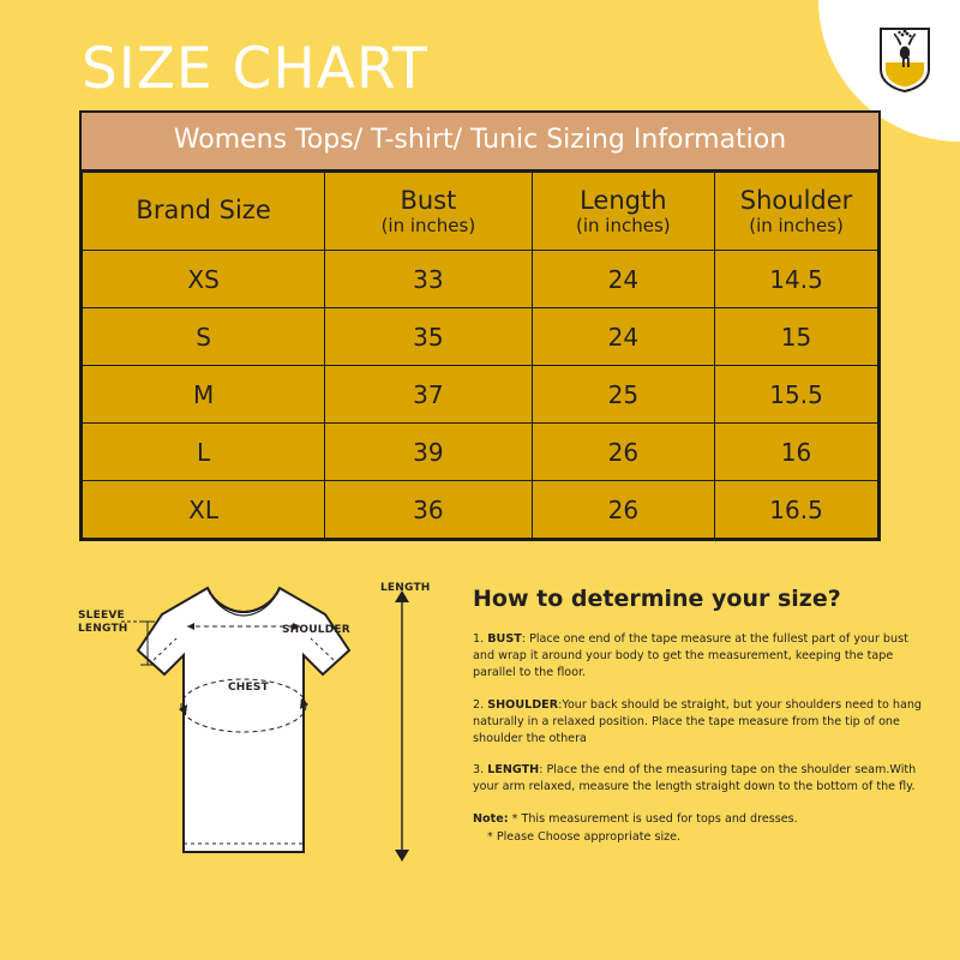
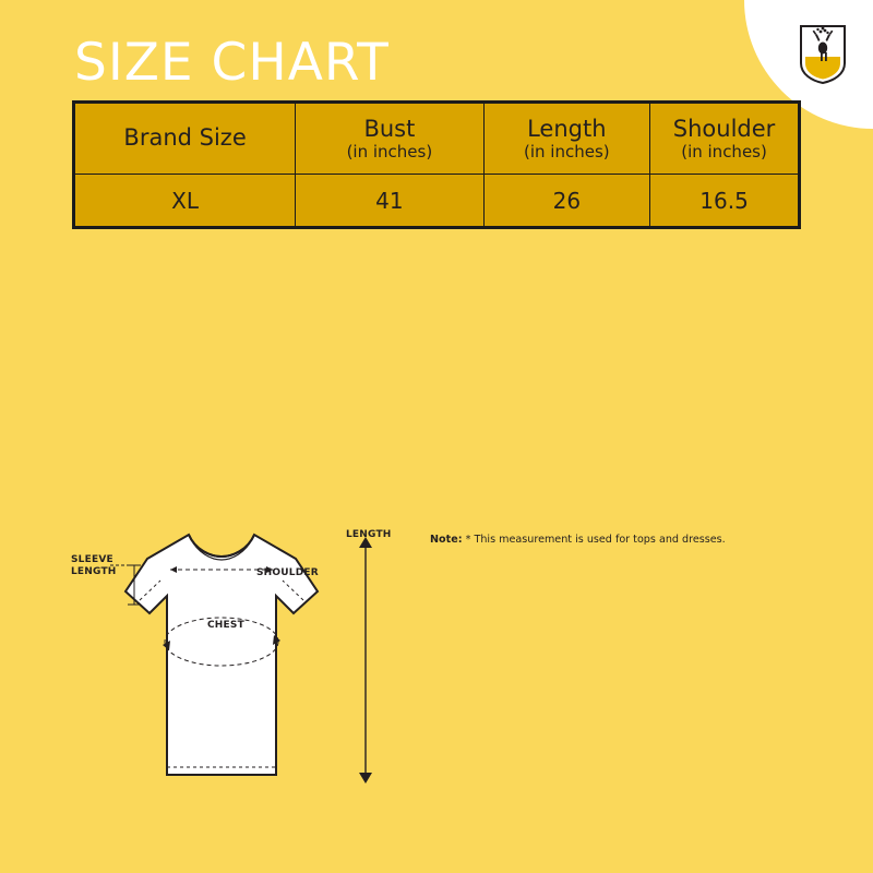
  SIZE CHART
- Womens Tops/ T-shirt/ Tunic Sizing Information
  Brand Size	Bust (in inches)	Length (in inches)	Shoulder (in inches)
- XS	33	24	14.5
- S	35	24	15
- M	37	25	15.5
- L	39	26	16
- XL	36	26	16.5
+ XL	41	26	16.5
  SLEEVE
  LENGTH
  SHOULDER
  CHEST
  LENGTH
- How to determine your size?
- 1. BUST: Place one end of the tape measure at the fullest part of your bust and wrap it around your body to get the measurement, keeping the tape parallel to the floor.
- 2. SHOULDER:Your back should be straight, but your shoulders need to hang naturally in a relaxed position. Place the tape measure from the tip of one shoulder the othera
- 3. LENGTH: Place the end of the measuring tape on the shoulder seam.With your arm relaxed, measure the length straight down to the bottom of the fly.
  Note: * This measurement is used for tops and dresses.
- * Please Choose appropriate size.
